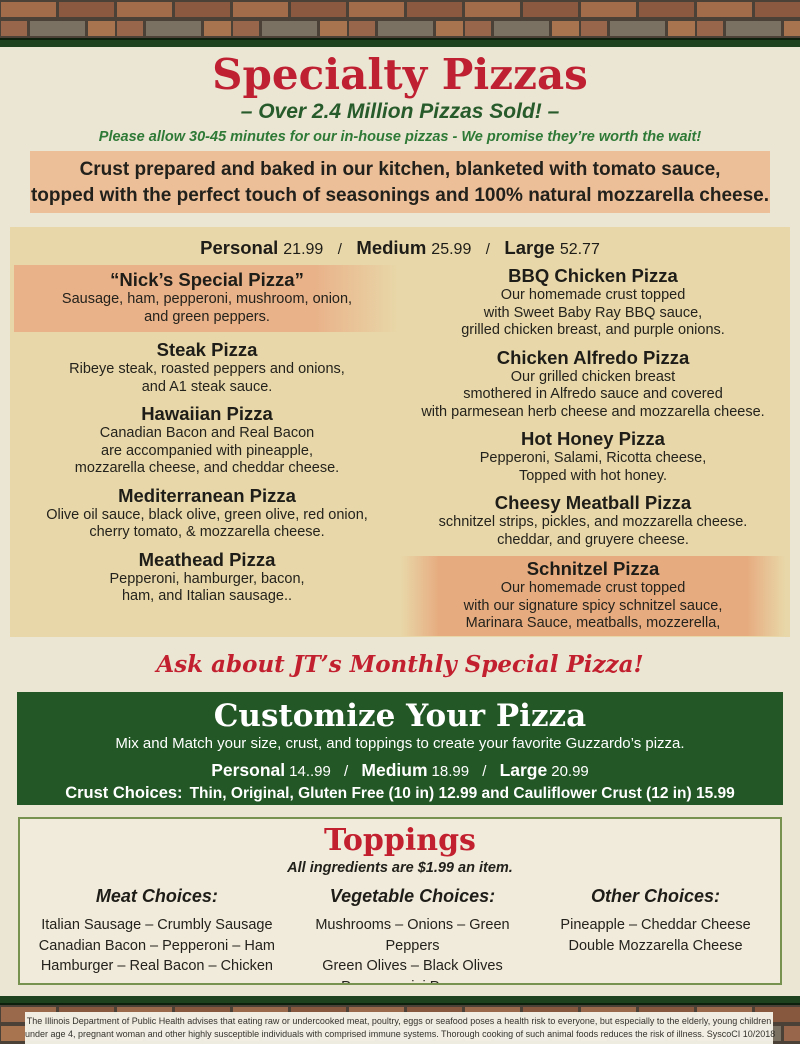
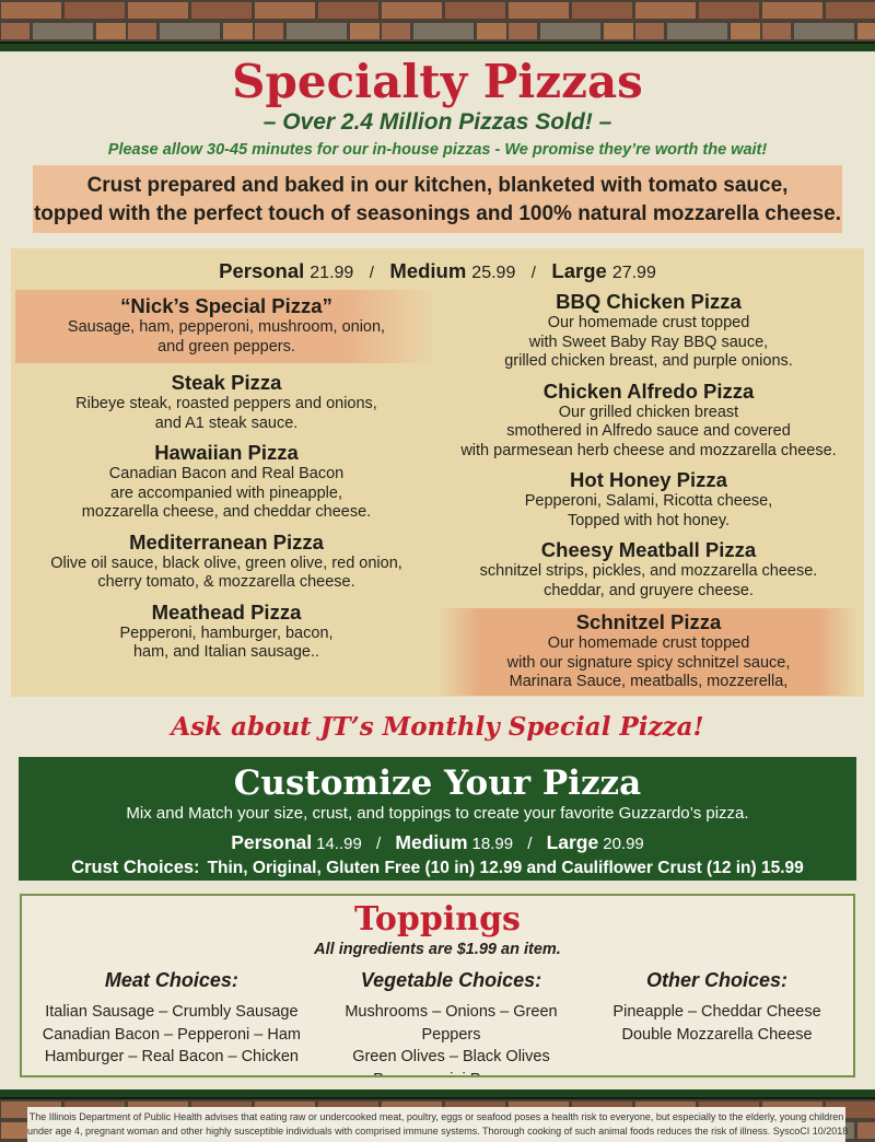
  Specialty Pizzas
  – Over 2.4 Million Pizzas Sold! –
  Please allow 30-45 minutes for our in-house pizzas - We promise they’re worth the wait!
  Crust prepared and baked in our kitchen, blanketed with tomato sauce,
  topped with the perfect touch of seasonings and 100% natural mozzarella cheese.
- Personal 21.99 / Medium 25.99 / Large 52.77
+ Personal 21.99 / Medium 25.99 / Large 27.99
  “Nick’s Special Pizza”
  Sausage, ham, pepperoni, mushroom, onion,
  and green peppers.
  Steak Pizza
  Ribeye steak, roasted peppers and onions,
  and A1 steak sauce.
  Hawaiian Pizza
  Canadian Bacon and Real Bacon
  are accompanied with pineapple,
  mozzarella cheese, and cheddar cheese.
  Mediterranean Pizza
  Olive oil sauce, black olive, green olive, red onion,
  cherry tomato, & mozzarella cheese.
  Meathead Pizza
  Pepperoni, hamburger, bacon,
  ham, and Italian sausage..
  BBQ Chicken Pizza
  Our homemade crust topped
  with Sweet Baby Ray BBQ sauce,
  grilled chicken breast, and purple onions.
  Chicken Alfredo Pizza
  Our grilled chicken breast
  smothered in Alfredo sauce and covered
  with parmesean herb cheese and mozzarella cheese.
  Hot Honey Pizza
  Pepperoni, Salami, Ricotta cheese,
  Topped with hot honey.
  Cheesy Meatball Pizza
  schnitzel strips, pickles, and mozzarella cheese.
  cheddar, and gruyere cheese.
  Schnitzel Pizza
  Our homemade crust topped
  with our signature spicy schnitzel sauce,
  Marinara Sauce, meatballs, mozzerella,
  Ask about JT’s Monthly Special Pizza!
  Customize Your Pizza
  Mix and Match your size, crust, and toppings to create your favorite Guzzardo’s pizza.
  Personal 14..99 / Medium 18.99 / Large 20.99
  Crust Choices: Thin, Original, Gluten Free (10 in) 12.99 and Cauliflower Crust (12 in) 15.99
  Toppings
  All ingredients are $1.99 an item.
  Meat Choices:
  Italian Sausage – Crumbly Sausage
  Canadian Bacon – Pepperoni – Ham
  Hamburger – Real Bacon – Chicken
  Vegetable Choices:
  Mushrooms – Onions – Green Peppers
  Green Olives – Black Olives
  Other Choices:
  Pineapple – Cheddar Cheese
  Double Mozzarella Cheese
  The Illinois Department of Public Health advises that eating raw or undercooked meat, poultry, eggs or seafood poses a health risk to everyone, but especially to the elderly, young children
  under age 4, pregnant woman and other highly susceptible individuals with comprised immune systems. Thorough cooking of such animal foods reduces the risk of illness. SyscoCI 10/2018
